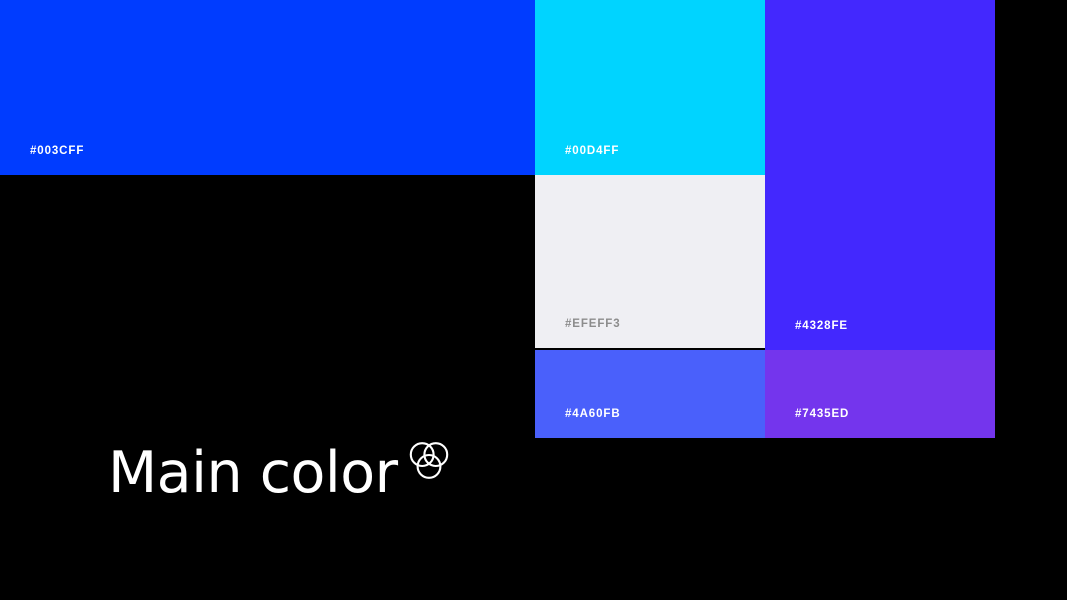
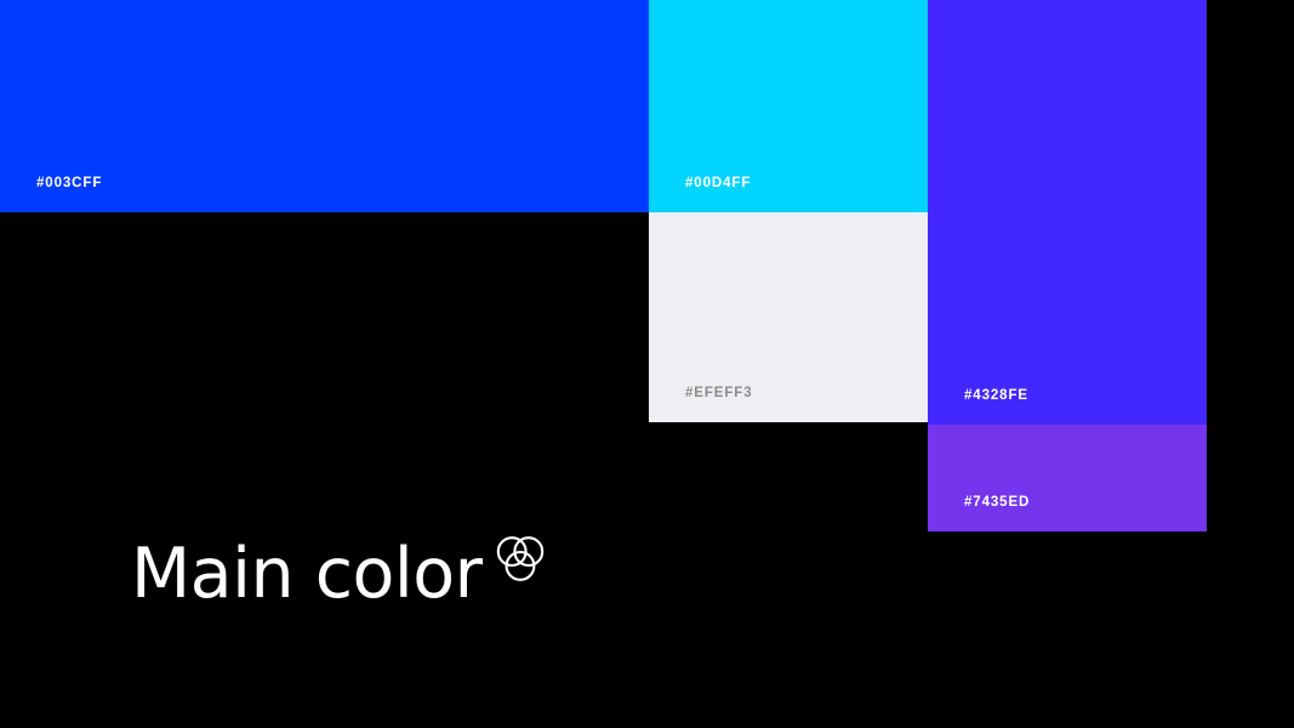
  #003CFF
  #00D4FF
  #EFEFF3
- #4A60FB
  #4328FE
  #7435ED
  Main color
